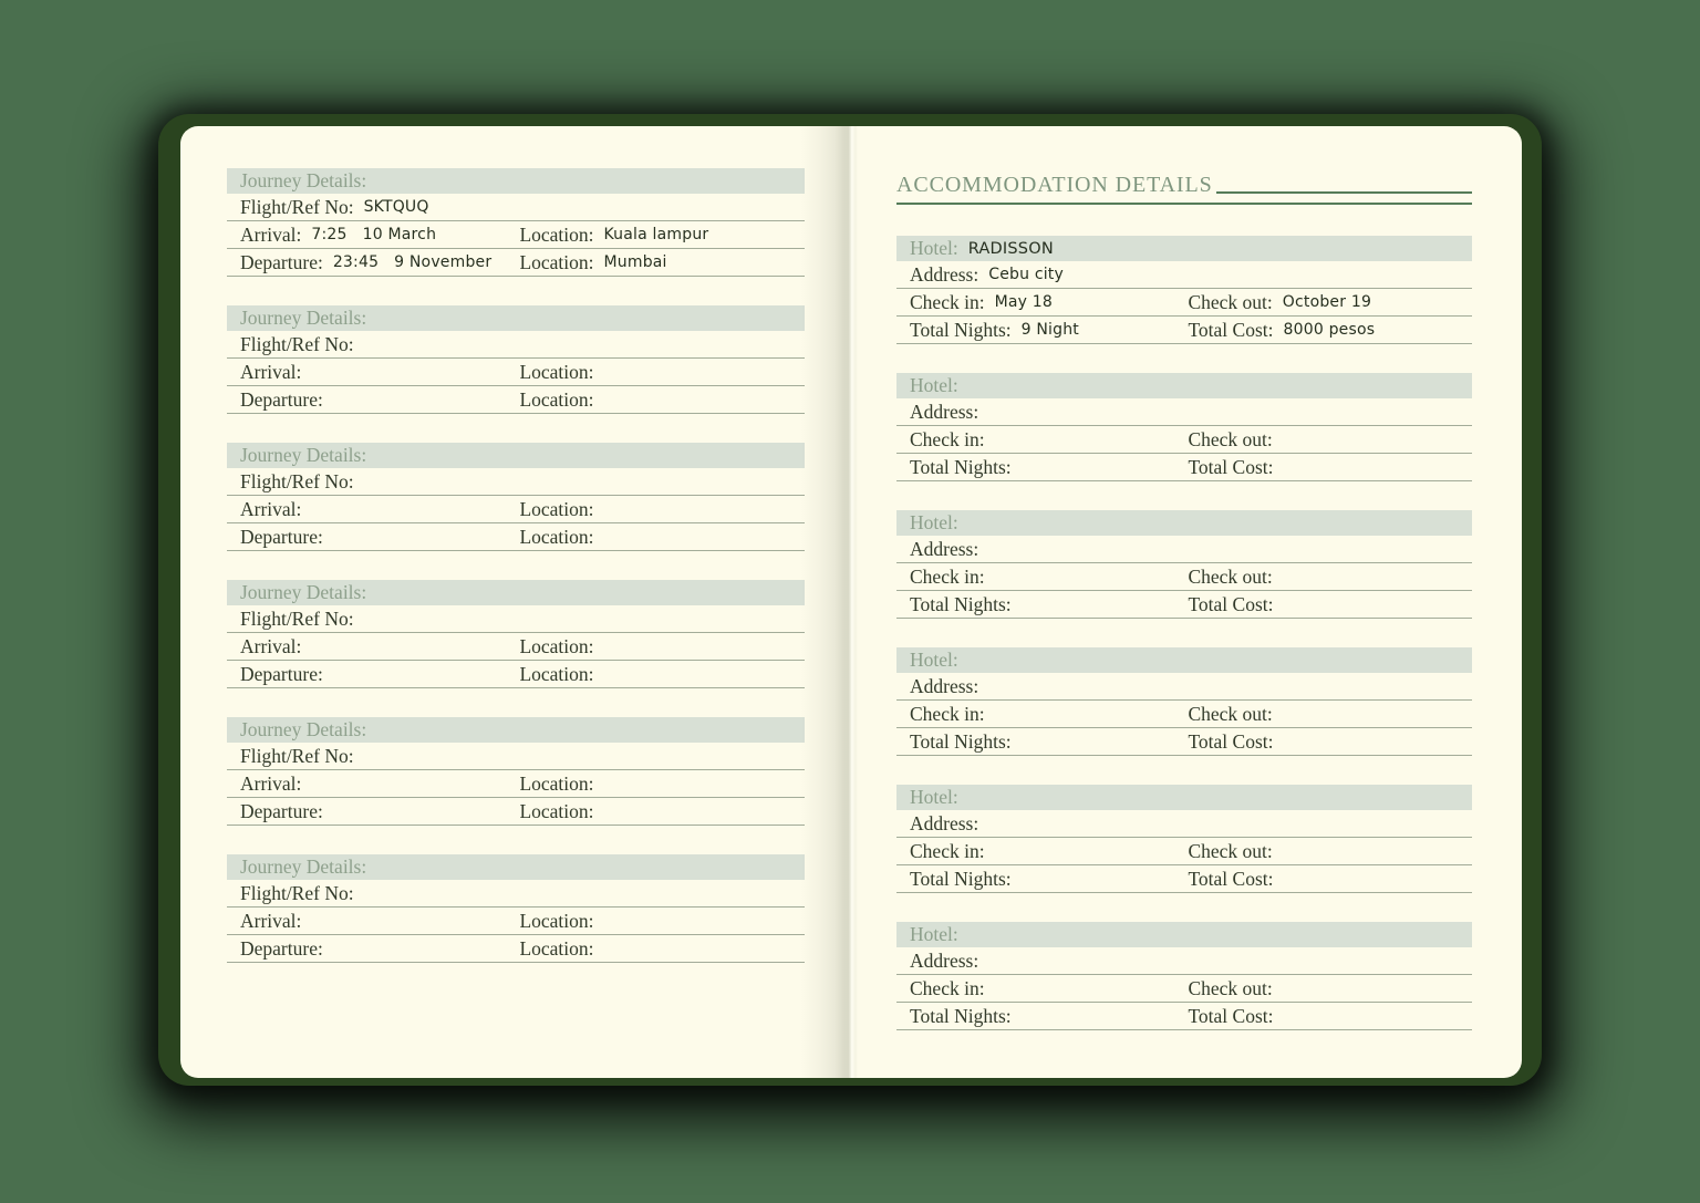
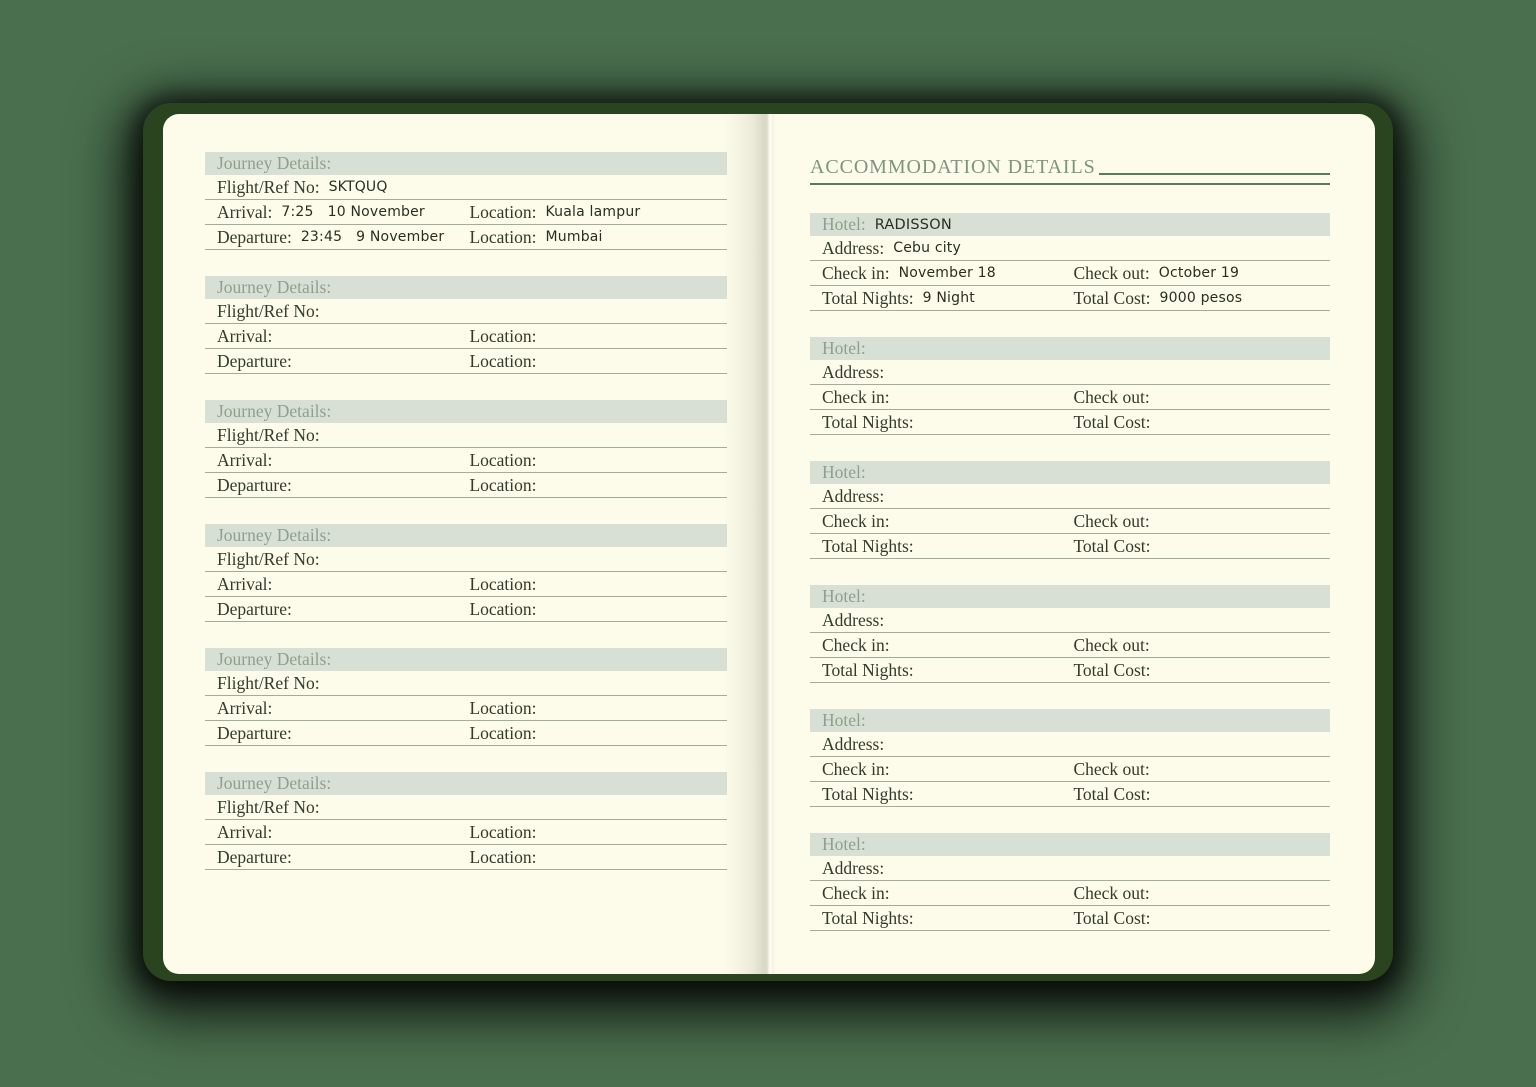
  Journey Details:
  Flight/Ref No:
  SKTQUQ
  Arrival:
- 7:25 10 March
+ 7:25 10 November
  Location:
  Kuala lampur
  Departure:
  23:45 9 November
  Location:
  Mumbai
  Journey Details:
  Flight/Ref No:
  Arrival:
  Location:
  Departure:
  Location:
  Journey Details:
  Flight/Ref No:
  Arrival:
  Location:
  Departure:
  Location:
  Journey Details:
  Flight/Ref No:
  Arrival:
  Location:
  Departure:
  Location:
  Journey Details:
  Flight/Ref No:
  Arrival:
  Location:
  Departure:
  Location:
  Journey Details:
  Flight/Ref No:
  Arrival:
  Location:
  Departure:
  Location:
  ACCOMMODATION DETAILS
  Hotel:
  RADISSON
  Address:
  Cebu city
  Check in:
- May 18
+ November 18
  Check out:
  October 19
  Total Nights:
  9 Night
  Total Cost:
- 8000 pesos
+ 9000 pesos
  Hotel:
  Address:
  Check in:
  Check out:
  Total Nights:
  Total Cost:
  Hotel:
  Address:
  Check in:
  Check out:
  Total Nights:
  Total Cost:
  Hotel:
  Address:
  Check in:
  Check out:
  Total Nights:
  Total Cost:
  Hotel:
  Address:
  Check in:
  Check out:
  Total Nights:
  Total Cost:
  Hotel:
  Address:
  Check in:
  Check out:
  Total Nights:
  Total Cost:
